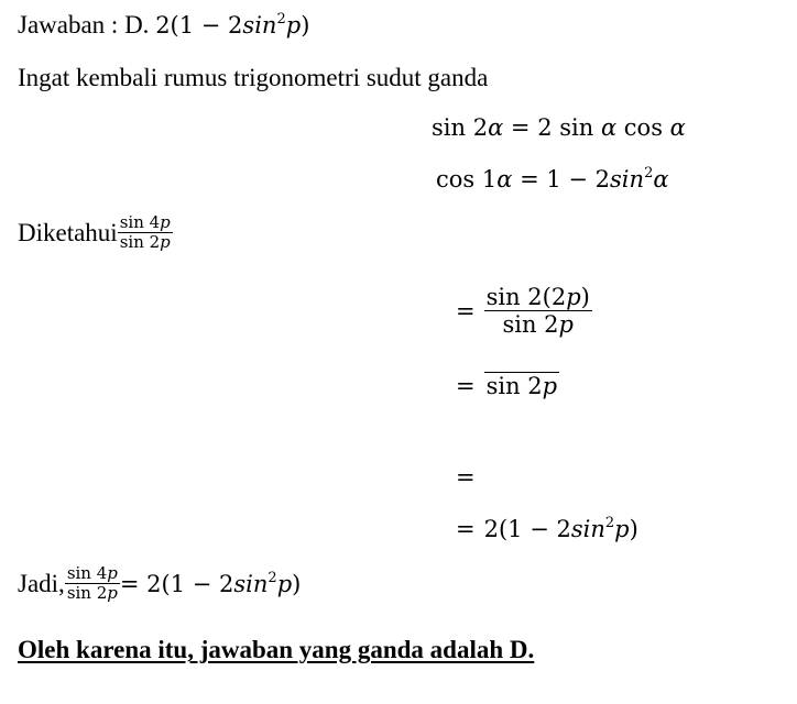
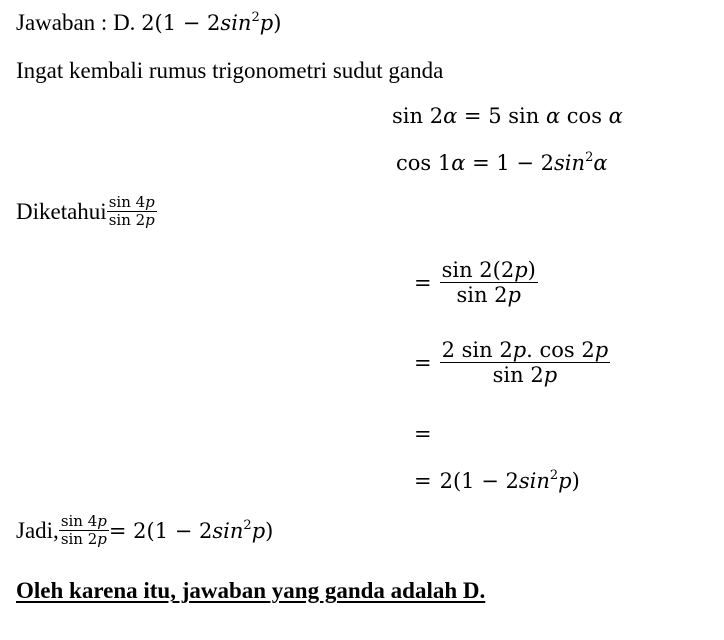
  Jawaban : D. 2(1 − 2sin2p)
  Ingat kembali rumus trigonometri sudut ganda
- sin 2α = 2 sin α cos α
+ sin 2α = 5 sin α cos α
  cos 1α = 1 − 2sin2α
  Diketahui
  sin 4p
  sin 2p
  =
  sin 2(2p)
  sin 2p
  =
+ 2 sin 2p. cos 2p
  sin 2p
  =
  =
  2(1 − 2sin2p)
  Jadi,
  sin 4p
  sin 2p
  = 2(1 − 2sin2p)
  Oleh karena itu, jawaban yang ganda adalah D.
